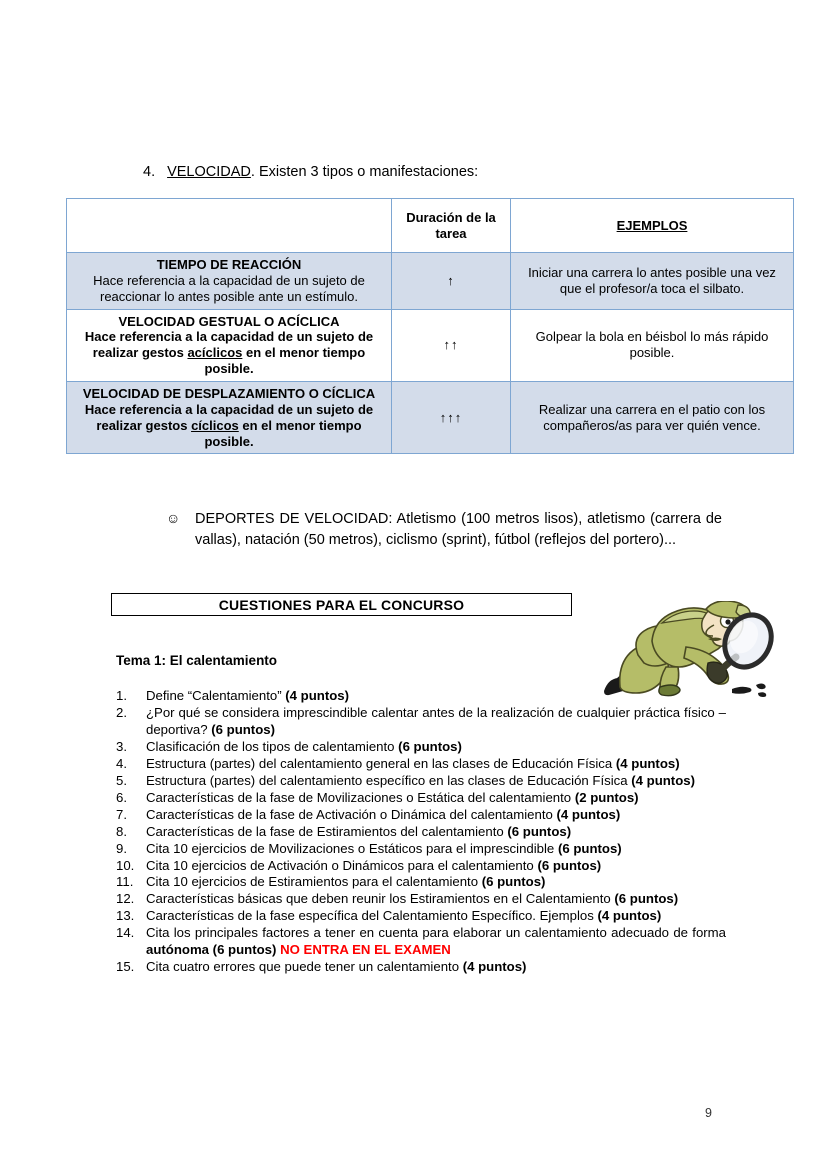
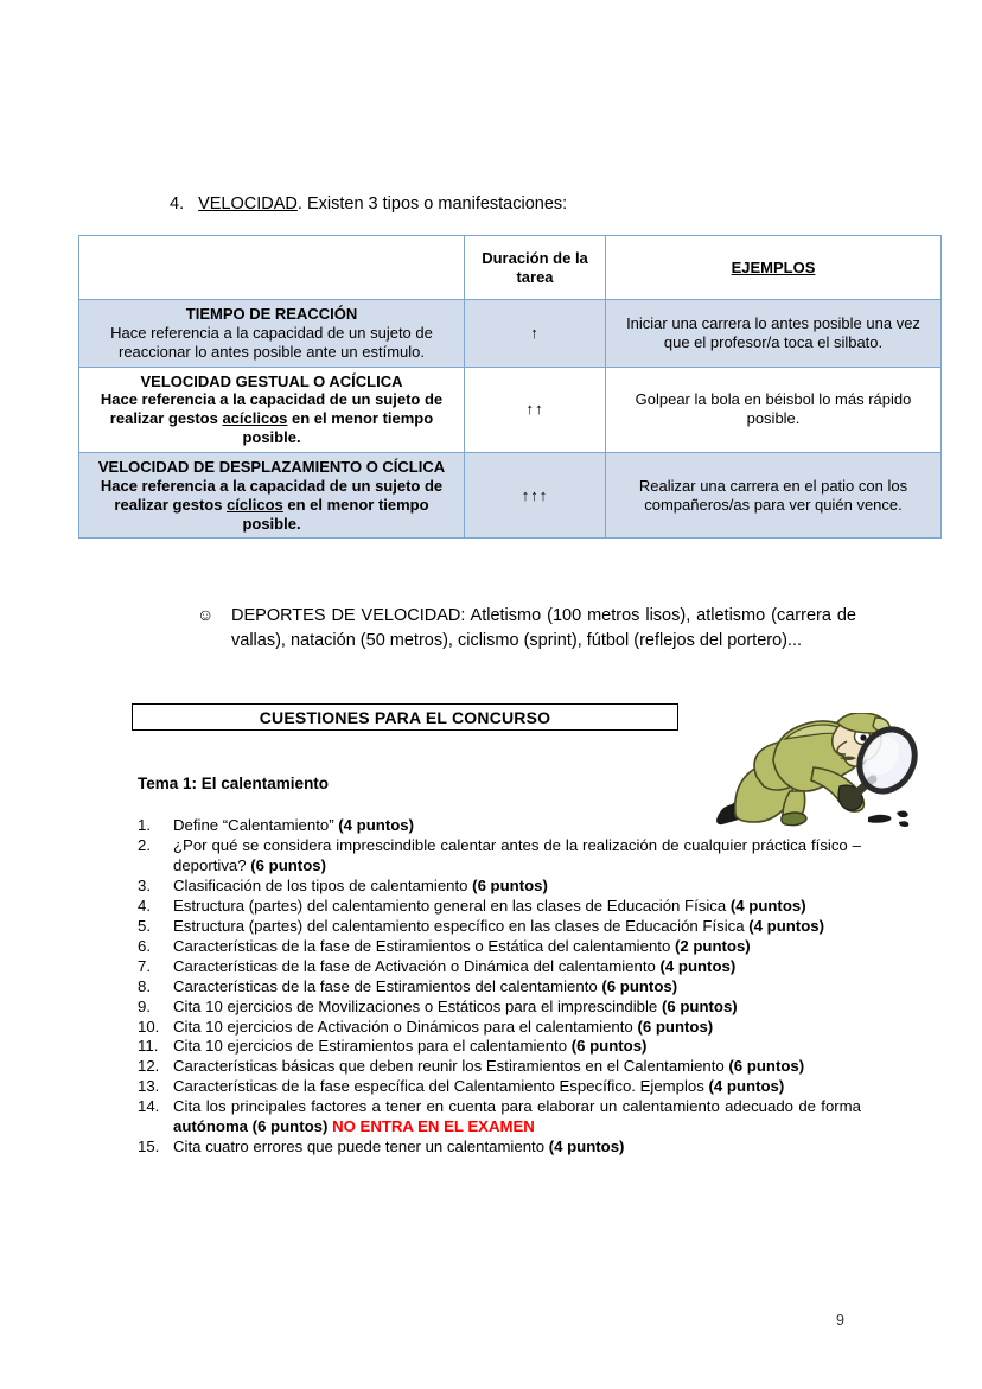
  4. VELOCIDAD. Existen 3 tipos o manifestaciones:
  	Duración de la tarea	EJEMPLOS
  TIEMPO DE REACCIÓN Hace referencia a la capacidad de un sujeto de reaccionar lo antes posible ante un estímulo.	↑	Iniciar una carrera lo antes posible una vez que el profesor/a toca el silbato.
  VELOCIDAD GESTUAL O ACÍCLICA Hace referencia a la capacidad de un sujeto de realizar gestos acíclicos en el menor tiempo posible.	↑↑	Golpear la bola en béisbol lo más rápido posible.
  VELOCIDAD DE DESPLAZAMIENTO O CÍCLICA Hace referencia a la capacidad de un sujeto de realizar gestos cíclicos en el menor tiempo posible.	↑↑↑	Realizar una carrera en el patio con los compañeros/as para ver quién vence.
  ☺
  DEPORTES DE VELOCIDAD: Atletismo (100 metros lisos), atletismo (carrera de vallas), natación (50 metros), ciclismo (sprint), fútbol (reflejos del portero)...
  CUESTIONES PARA EL CONCURSO
  Tema 1: El calentamiento
  1.
  Define “Calentamiento” (4 puntos)
  2.
  ¿Por qué se considera imprescindible calentar antes de la realización de cualquier práctica físico – deportiva? (6 puntos)
  3.
  Clasificación de los tipos de calentamiento (6 puntos)
  4.
  Estructura (partes) del calentamiento general en las clases de Educación Física (4 puntos)
  5.
  Estructura (partes) del calentamiento específico en las clases de Educación Física (4 puntos)
  6.
- Características de la fase de Movilizaciones o Estática del calentamiento (2 puntos)
+ Características de la fase de Estiramientos o Estática del calentamiento (2 puntos)
  7.
  Características de la fase de Activación o Dinámica del calentamiento (4 puntos)
  8.
  Características de la fase de Estiramientos del calentamiento (6 puntos)
  9.
  Cita 10 ejercicios de Movilizaciones o Estáticos para el imprescindible (6 puntos)
  10.
  Cita 10 ejercicios de Activación o Dinámicos para el calentamiento (6 puntos)
  11.
  Cita 10 ejercicios de Estiramientos para el calentamiento (6 puntos)
  12.
  Características básicas que deben reunir los Estiramientos en el Calentamiento (6 puntos)
  13.
  Características de la fase específica del Calentamiento Específico. Ejemplos (4 puntos)
  14.
  Cita los principales factores a tener en cuenta para elaborar un calentamiento adecuado de forma autónoma (6 puntos) NO ENTRA EN EL EXAMEN
  15.
  Cita cuatro errores que puede tener un calentamiento (4 puntos)
  9
